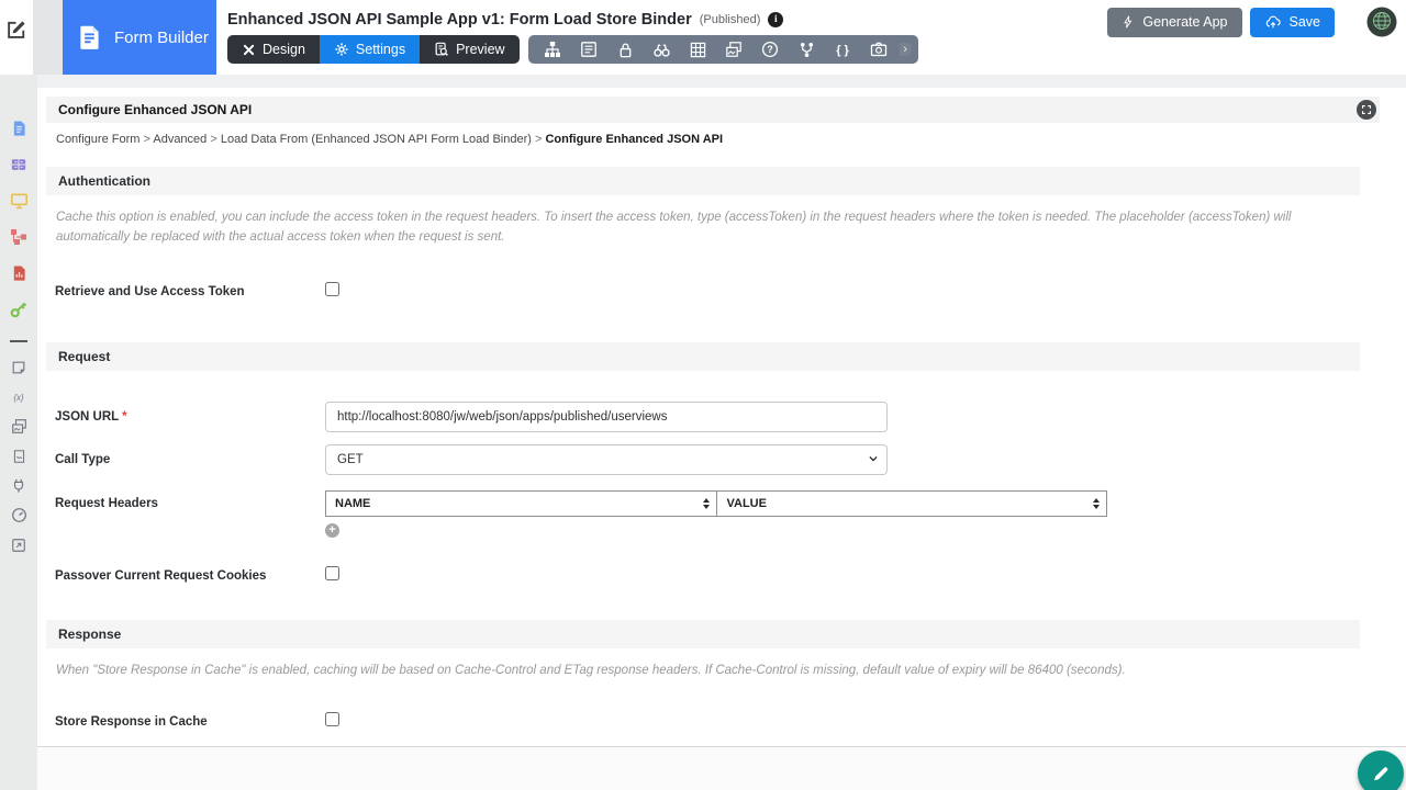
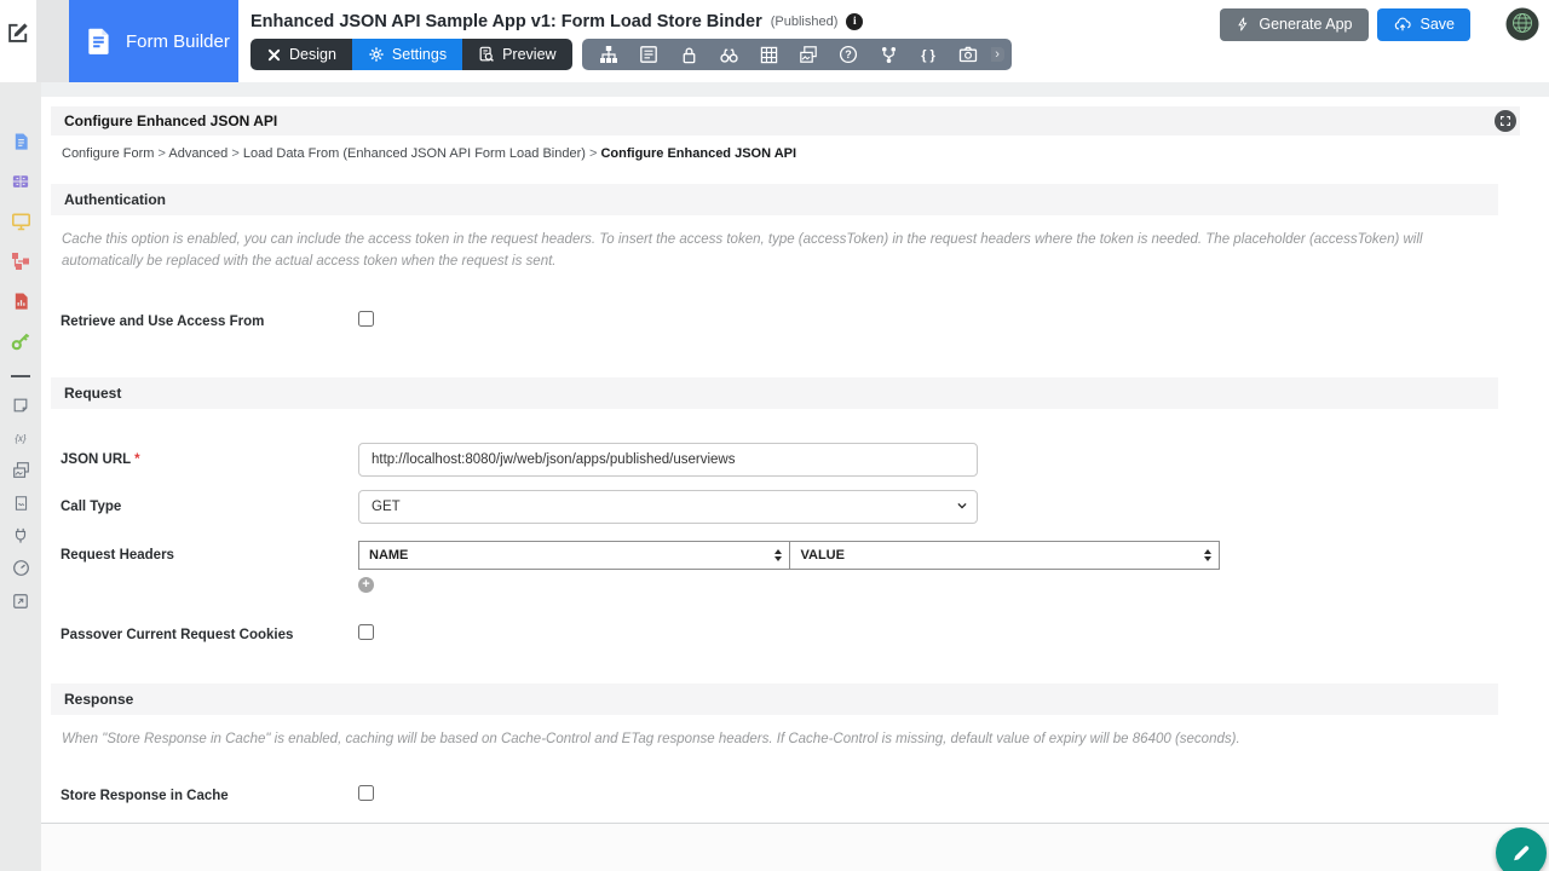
  Form Builder
  Enhanced JSON API Sample App v1: Form Load Store Binder
  (Published)
  i
  Design
  Settings
  Preview
  ?
  { }
  ›
  Generate App
  Save
  {x}
  Configure Enhanced JSON API
  Configure Form Advanced Load Data From (Enhanced JSON API Form Load Binder) Configure Enhanced JSON API
  Authentication
  Cache this option is enabled, you can include the access token in the request headers. To insert the access token, type (accessToken) in the request headers where the token is needed. The placeholder (accessToken) will automatically be replaced with the actual access token when the request is sent.
- Retrieve and Use Access Token
+ Retrieve and Use Access From
  Request
  JSON URL *
  http://localhost:8080/jw/web/json/apps/published/userviews
  Call Type
  GET
  Request Headers
  NAME	VALUE
  +
  Passover Current Request Cookies
  Response
  When "Store Response in Cache" is enabled, caching will be based on Cache-Control and ETag response headers. If Cache-Control is missing, default value of expiry will be 86400 (seconds).
  Store Response in Cache
